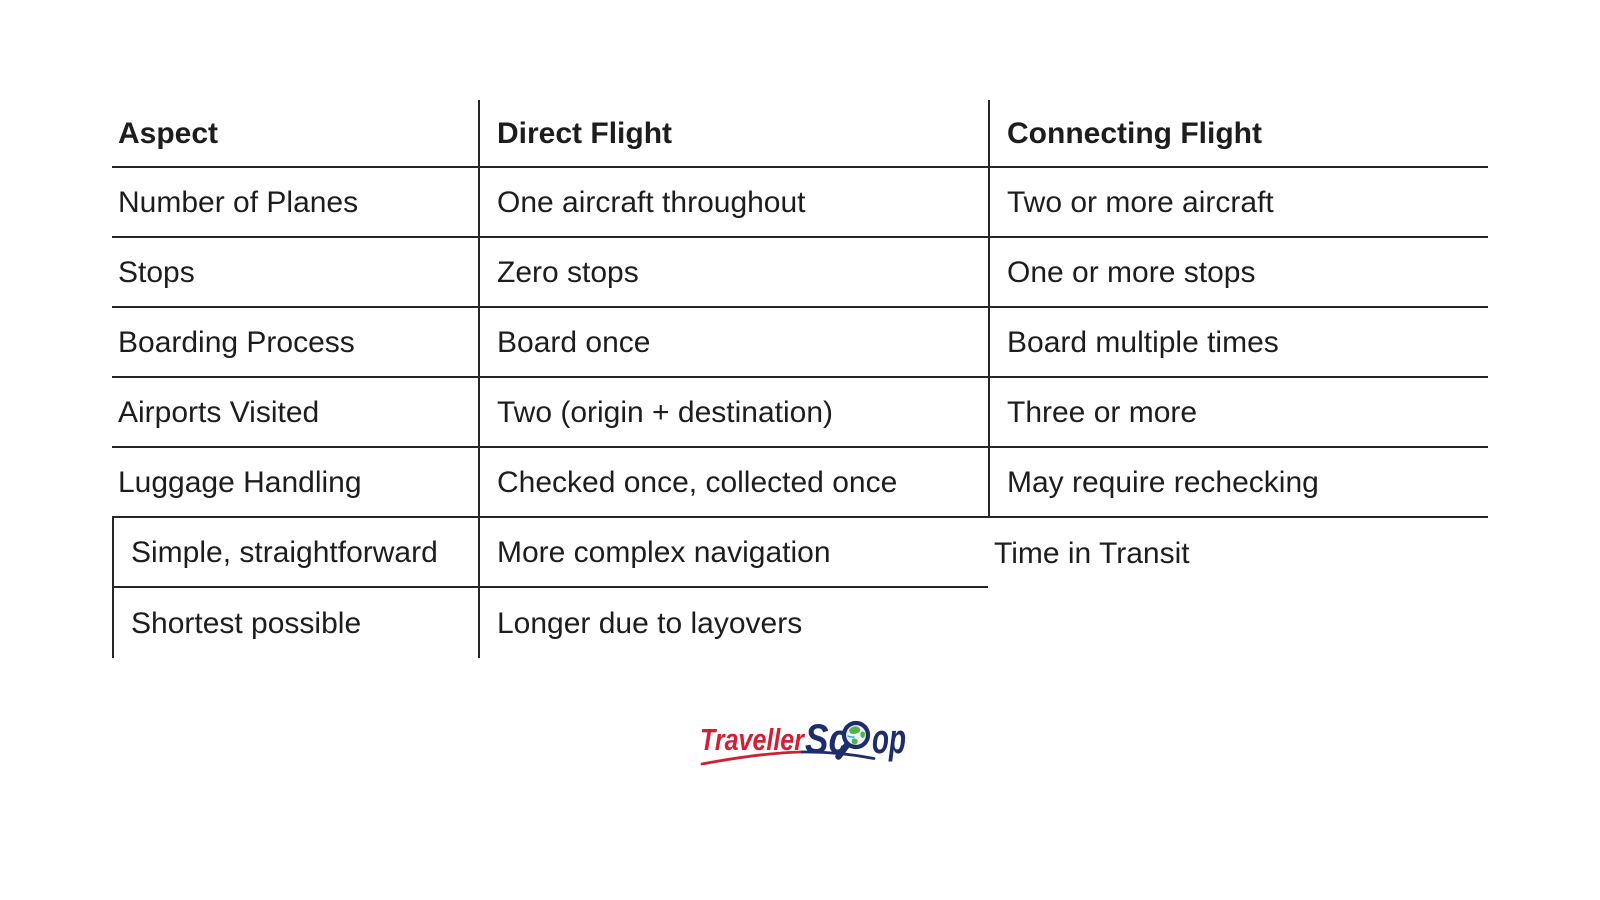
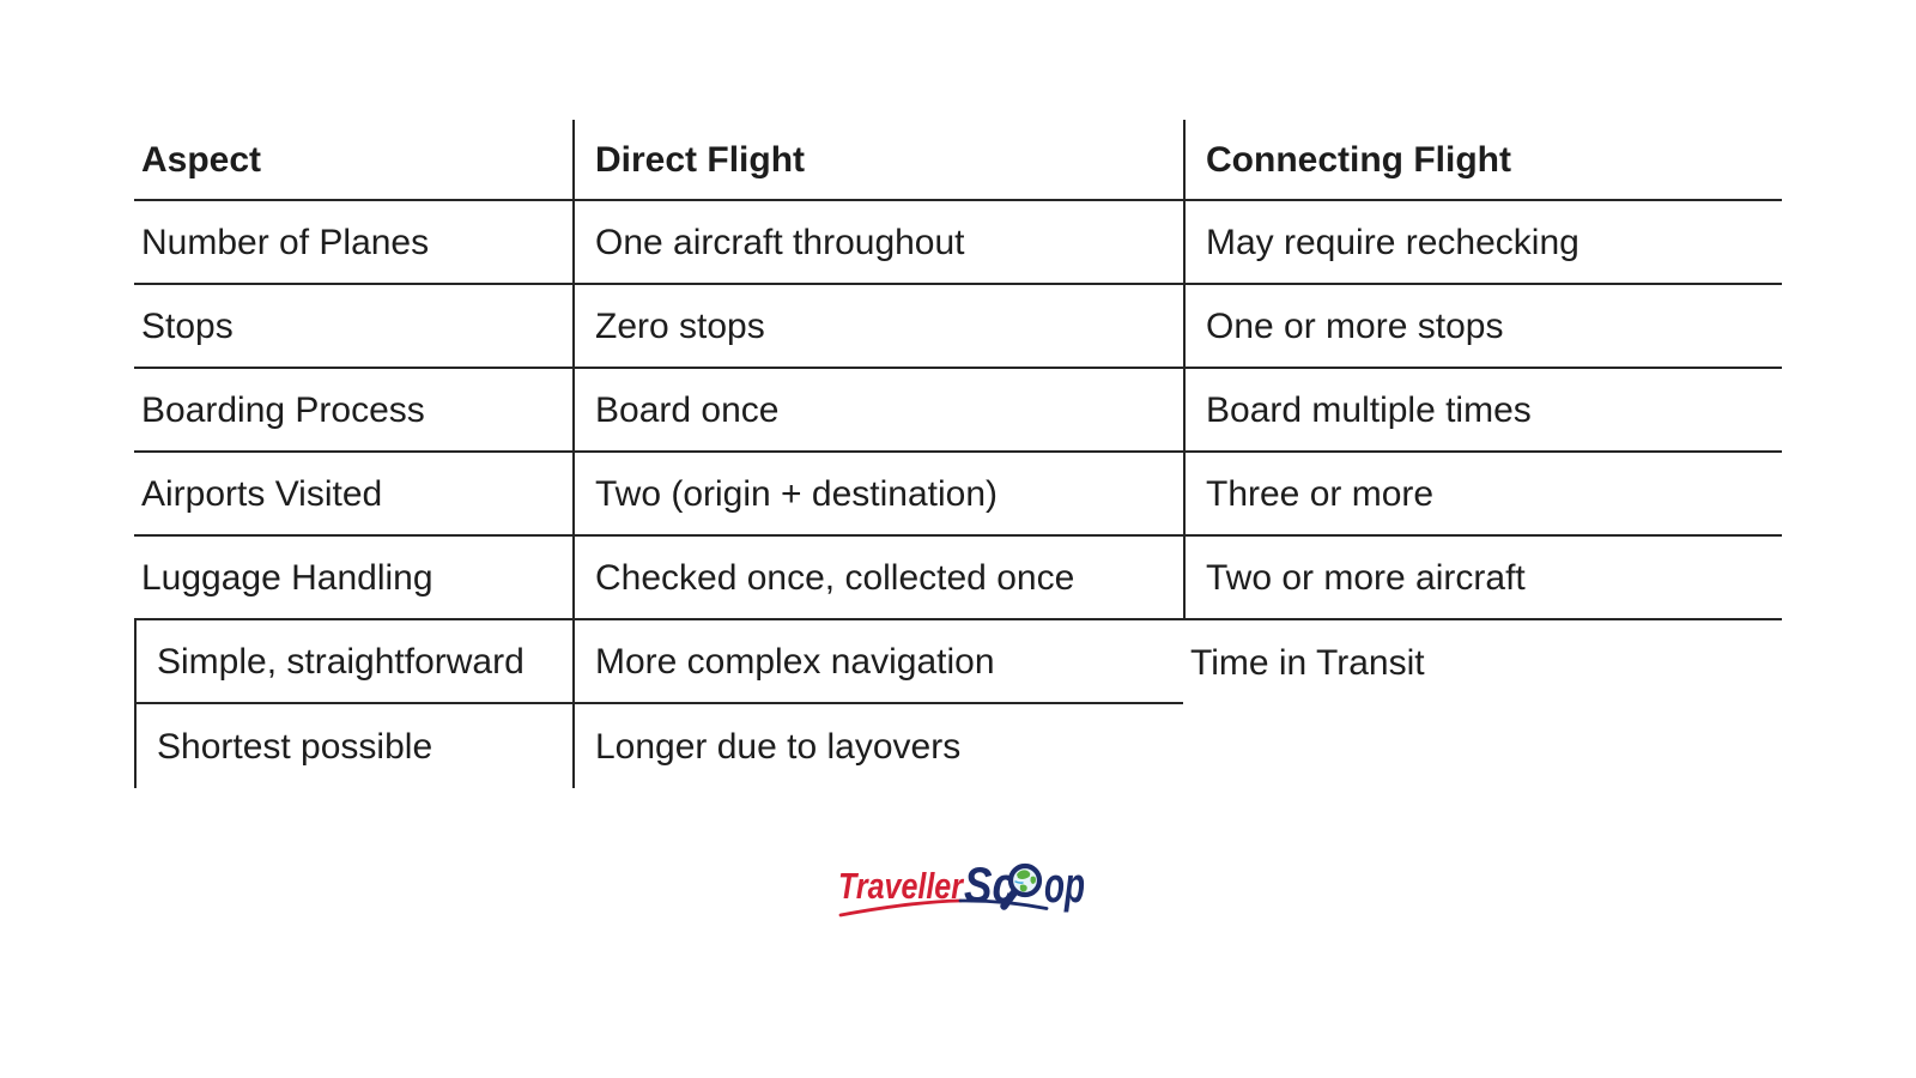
  Aspect
  Direct Flight
  Connecting Flight
  Number of Planes
  One aircraft throughout
- Two or more aircraft
+ May require rechecking
  Stops
  Zero stops
  One or more stops
  Boarding Process
  Board once
  Board multiple times
  Airports Visited
  Two (origin + destination)
  Three or more
  Luggage Handling
  Checked once, collected once
- May require rechecking
+ Two or more aircraft
  Simple, straightforward
  More complex navigation
  Time in Transit
  Shortest possible
  Longer due to layovers
  Traveller
  Sc
  op
